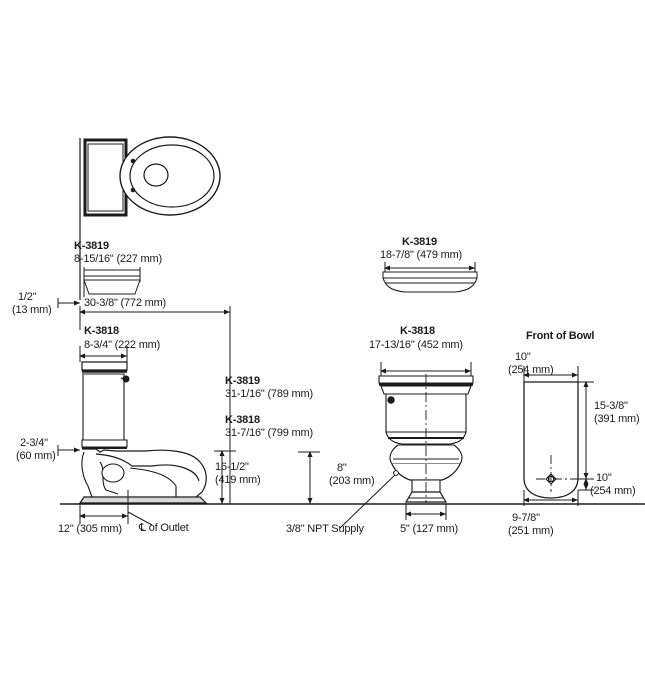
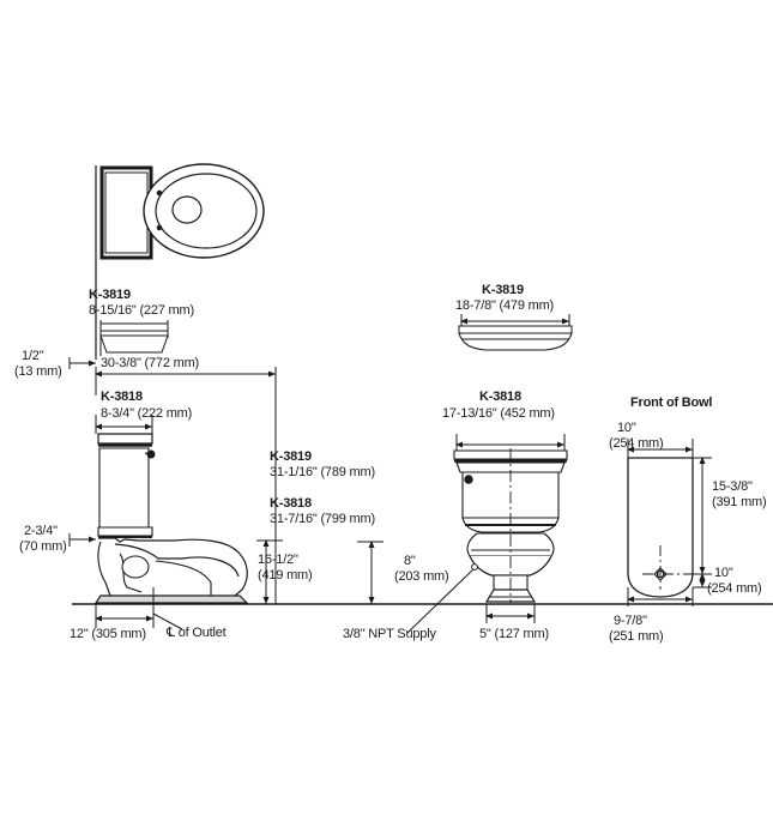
  K-3819
  8-15/16" (227 mm)
  K-3819
  18-7/8" (479 mm)
  1/2"
  (13 mm)
  30-3/8" (772 mm)
  K-3818
  8-3/4" (222 mm)
  K-3819
  31-1/16" (789 mm)
  K-3818
  31-7/16" (799 mm)
  16-1/2"
  (419 mm)
  2-3/4"
- (60 mm)
+ (70 mm)
  12" (305 mm)
  ℄ of Outlet
  K-3818
  17-13/16" (452 mm)
  8"
  (203 mm)
  3/8" NPT Supply
  5" (127 mm)
  Front of Bowl
  10"
  (254 mm)
  15-3/8"
  (391 mm)
  10"
  (254 mm)
  9-7/8"
  (251 mm)
